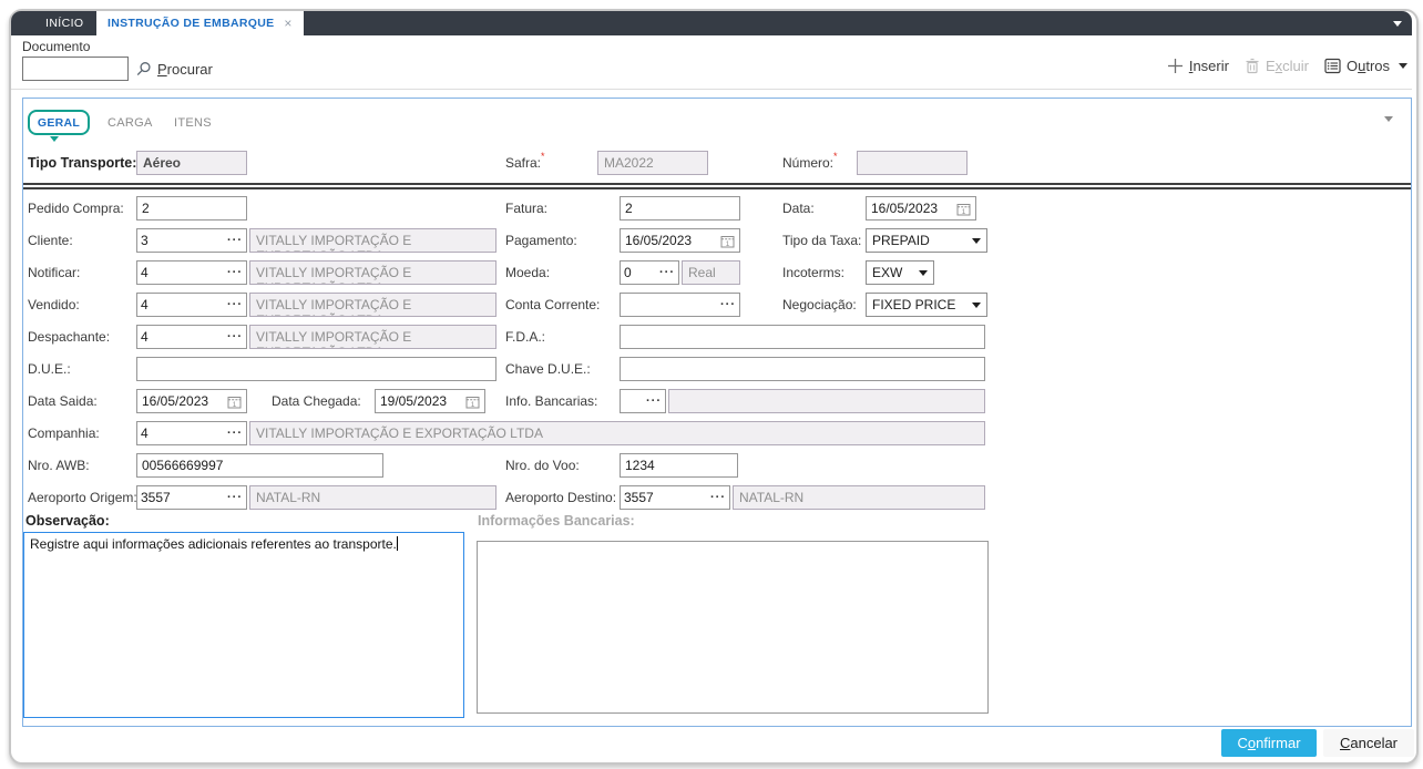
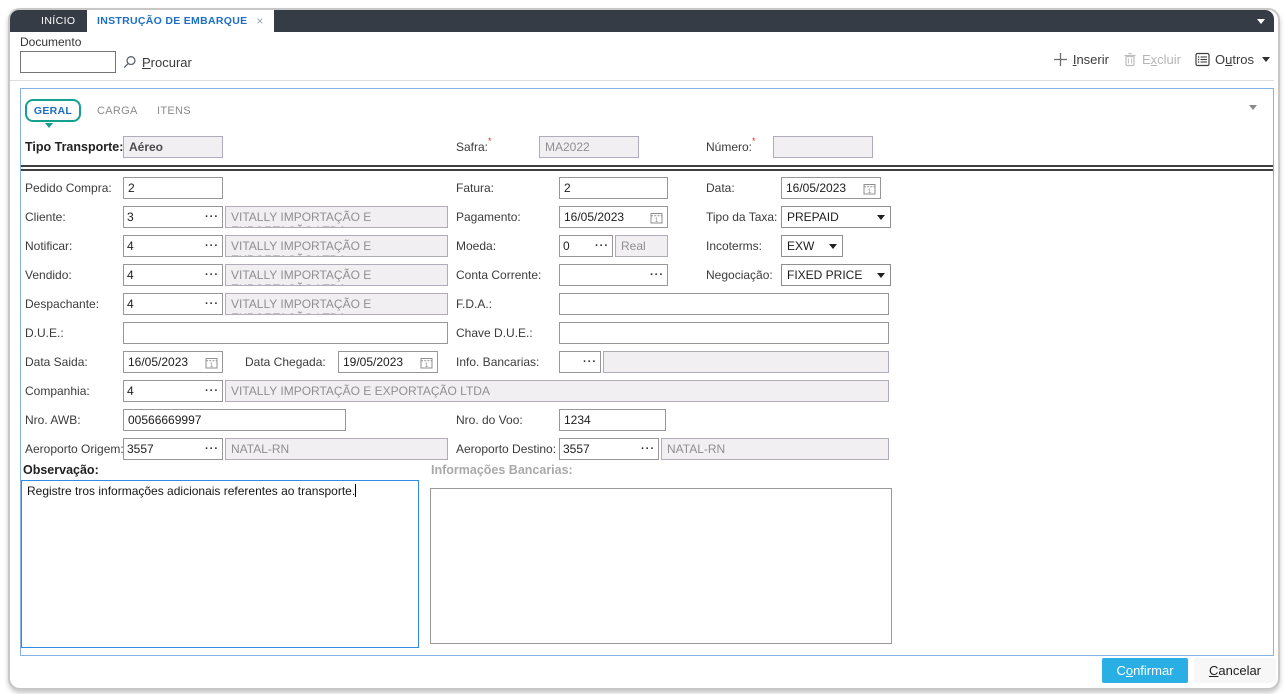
  INÍCIO
  INSTRUÇÃO DE EMBARQUE
  ×
  Documento
  Procurar
  Inserir
  Excluir
  Outros
  GERAL
  CARGA
  ITENS
  Tipo Transporte:
  Aéreo
  Safra:*
  MA2022
  Número:*
  Pedido Compra:
  2
  Fatura:
  2
  Data:
  16/05/2023
  Cliente:
  3
  ···
  Pagamento:
  16/05/2023
  Tipo da Taxa:
  PREPAID
  Notificar:
  4
  ···
  Moeda:
  0
  ···
  Real
  Incoterms:
  EXW
  Vendido:
  4
  ···
  Conta Corrente:
  ···
  Negociação:
  FIXED PRICE
  Despachante:
  4
  ···
  F.D.A.:
  D.U.E.:
  Chave D.U.E.:
  Data Saida:
  16/05/2023
  Data Chegada:
  19/05/2023
  Info. Bancarias:
  ···
  Companhia:
  4
  ···
  VITALLY IMPORTAÇÃO E EXPORTAÇÃO LTDA
  Nro. AWB:
  00566669997
  Nro. do Voo:
  1234
  Aeroporto Origem
  3557
  ···
  NATAL-RN
  Aeroporto Destino:
  3557
  ···
  NATAL-RN
  Observação:
- Registre aqui informações adicionais referentes ao transporte.
+ Registre tros informações adicionais referentes ao transporte.
  Informações Bancarias:
  Confirmar
  Cancelar
